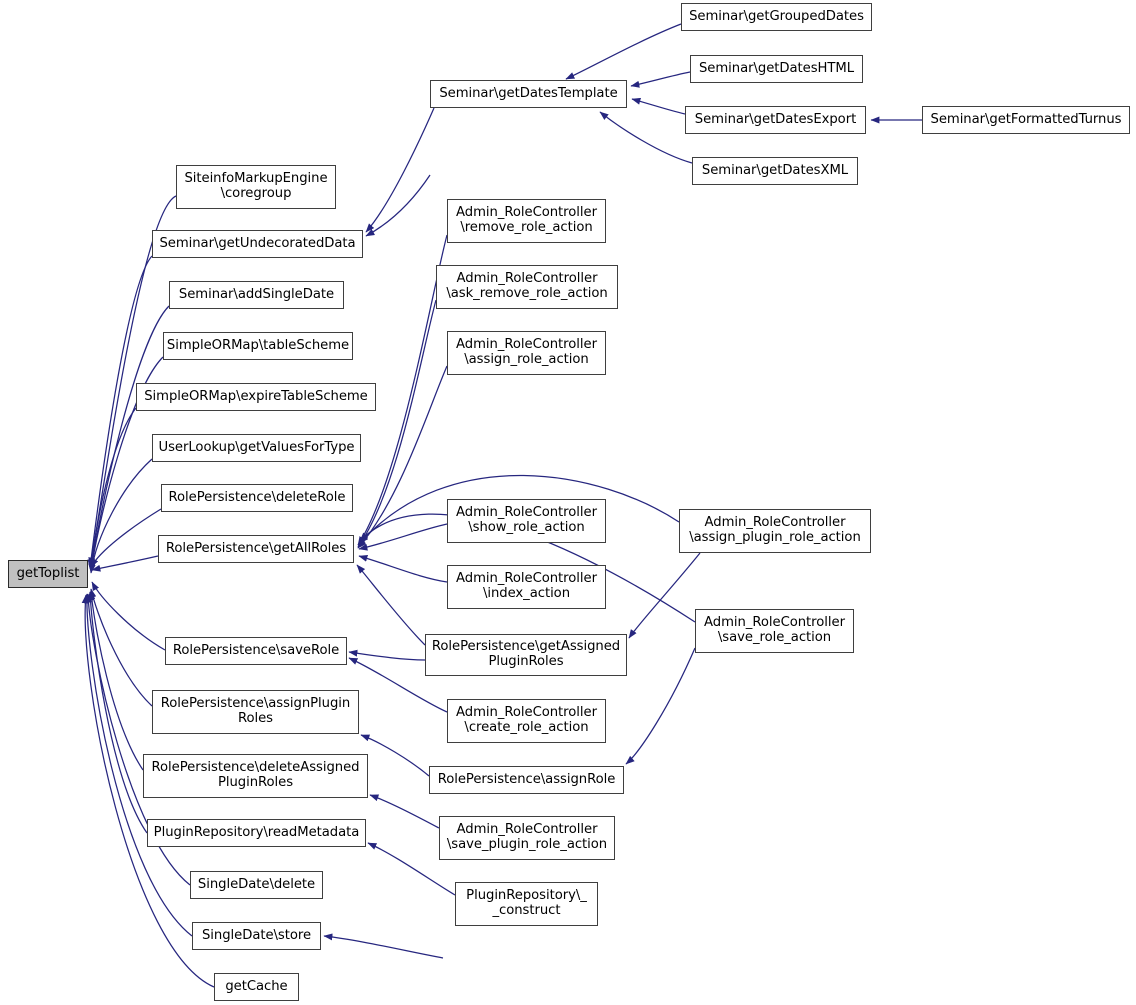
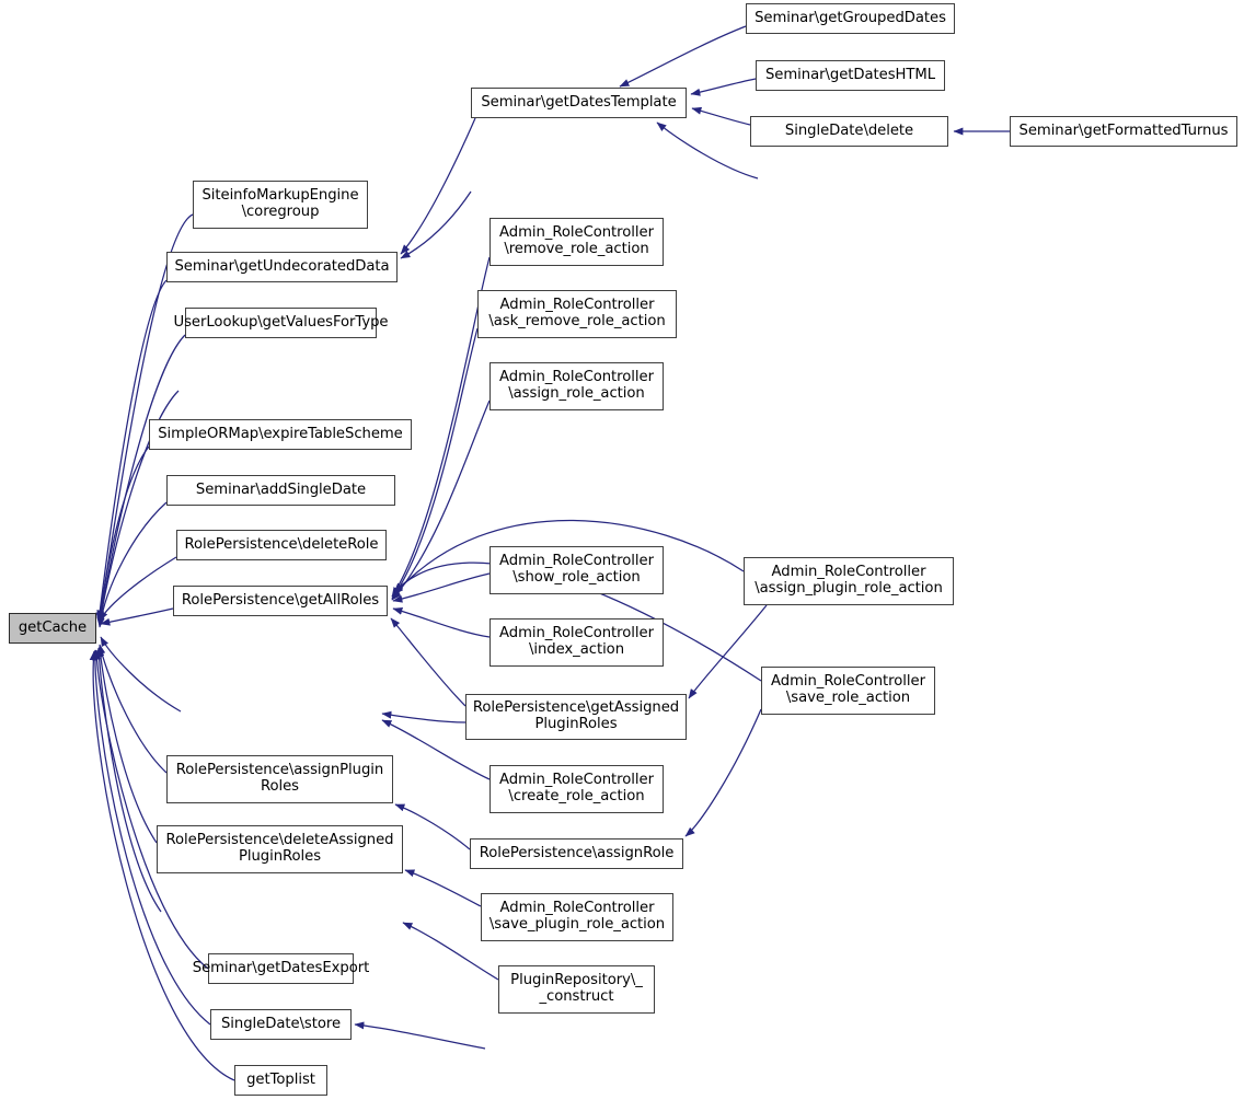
- getToplist
+ getCache
  SiteinfoMarkupEngine
  \coregroup
  Seminar\getUndecoratedData
- Seminar\addSingleDate
+ UserLookup\getValuesForType
- SimpleORMap\tableScheme
  SimpleORMap\expireTableScheme
- UserLookup\getValuesForType
+ Seminar\addSingleDate
  RolePersistence\deleteRole
  RolePersistence\getAllRoles
- RolePersistence\saveRole
  RolePersistence\assignPlugin
  Roles
  RolePersistence\deleteAssigned
  PluginRoles
- PluginRepository\readMetadata
- SingleDate\delete
+ Seminar\getDatesExport
  SingleDate\store
- getCache
+ getToplist
  Seminar\getDatesTemplate
  Admin_RoleController
  \remove_role_action
  Admin_RoleController
  \ask_remove_role_action
  Admin_RoleController
  \assign_role_action
  Admin_RoleController
  \show_role_action
  Admin_RoleController
  \index_action
  RolePersistence\getAssigned
  PluginRoles
  Admin_RoleController
  \create_role_action
  RolePersistence\assignRole
  Admin_RoleController
  \save_plugin_role_action
  PluginRepository\_
  _construct
  Seminar\getGroupedDates
  Seminar\getDatesHTML
- Seminar\getDatesExport
+ SingleDate\delete
- Seminar\getDatesXML
  Admin_RoleController
  \assign_plugin_role_action
  Admin_RoleController
  \save_role_action
  Seminar\getFormattedTurnus
